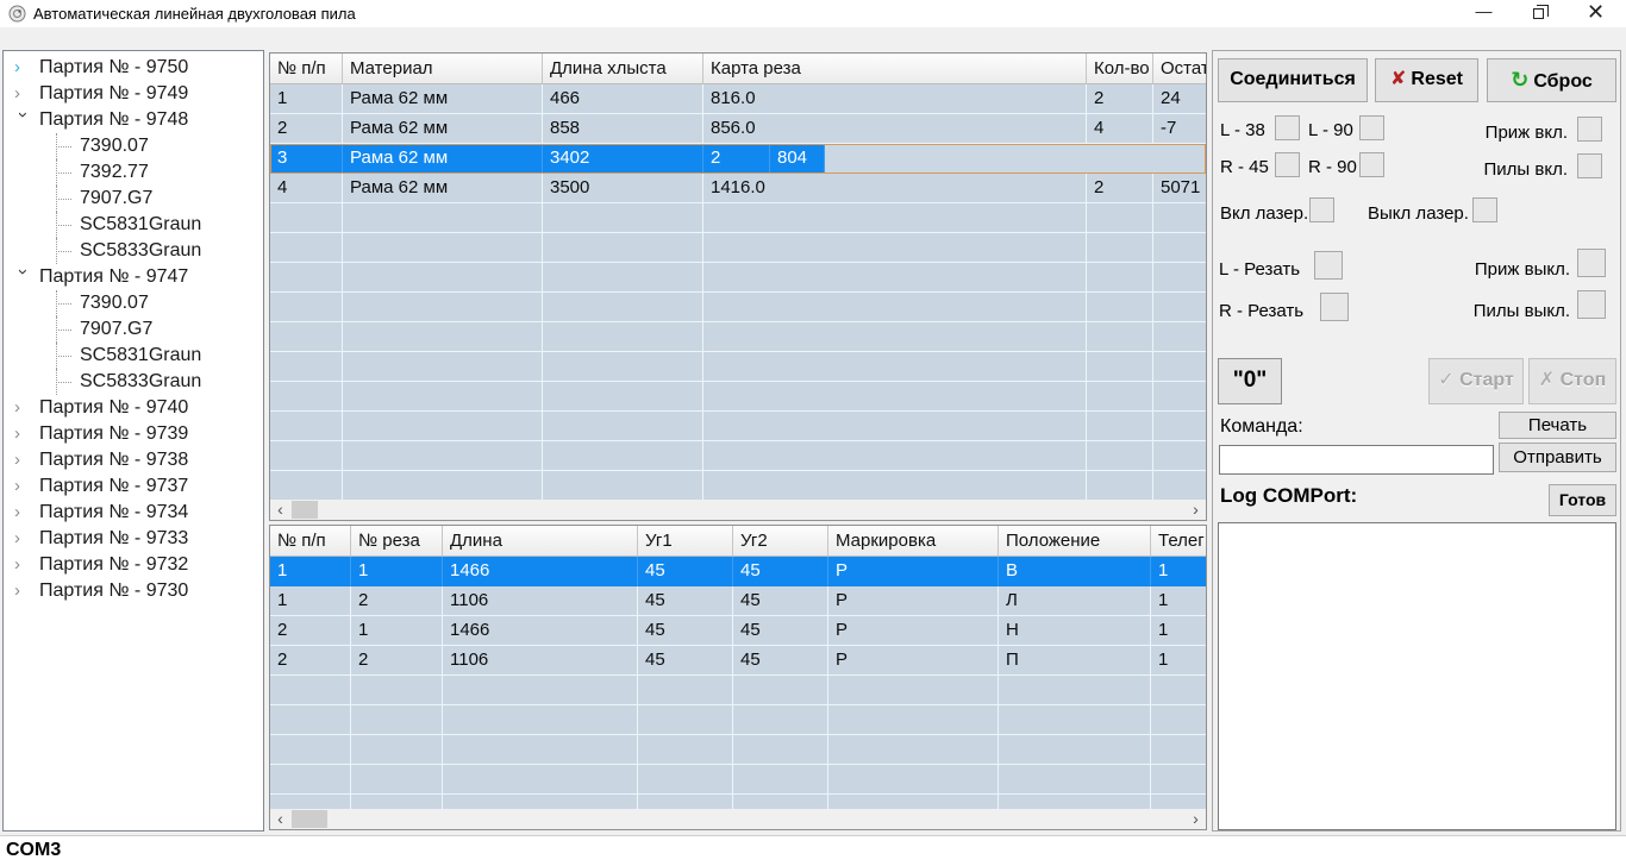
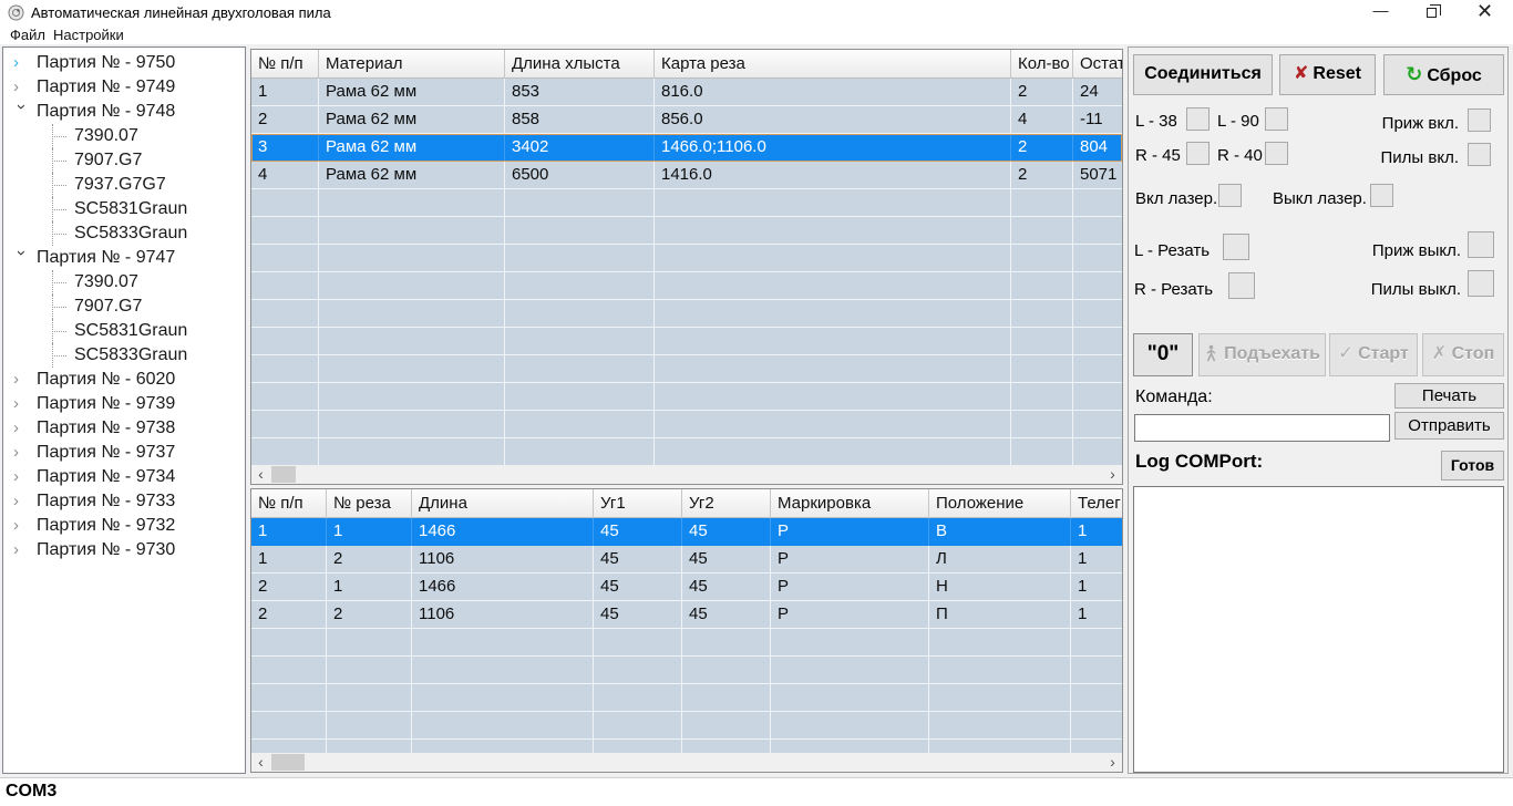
  Автоматическая линейная двухголовая пила
  —
  ✕
+ Файл
+ Настройки
  ›
  Партия № - 9750
  ›
  Партия № - 9749
  Партия № - 9748
  7390.07
- 7392.77
  7907.G7
+ 7937.G7G7
  SC5831Graun
  SC5833Graun
  Партия № - 9747
  7390.07
  7907.G7
  SC5831Graun
  SC5833Graun
  ›
- Партия № - 9740
+ Партия № - 6020
  ›
  Партия № - 9739
  ›
  Партия № - 9738
  ›
  Партия № - 9737
  ›
  Партия № - 9734
  ›
  Партия № - 9733
  ›
  Партия № - 9732
  ›
  Партия № - 9730
  № п/п
  Материал
  Длина хлыста
  Карта реза
  Кол-во
  Остат
  1
  Рама 62 мм
- 466
+ 853
  816.0
  2
  24
  2
  Рама 62 мм
  858
  856.0
  4
- -7
+ -11
  3
  Рама 62 мм
  3402
+ 1466.0;1106.0
  2
  804
  4
  Рама 62 мм
- 3500
+ 6500
  1416.0
  2
  5071
  ‹
  ›
  № п/п
  № реза
  Длина
  Уг1
  Уг2
  Маркировка
  Положение
  Телег
  1
  1
  1466
  45
  45
  Р
  В
  1
  1
  2
  1106
  45
  45
  Р
  Л
  1
  2
  1
  1466
  45
  45
  Р
  Н
  1
  2
  2
  1106
  45
  45
  Р
  П
  1
  ‹
  ›
  Соединиться
  ✘ Reset
  ↻ Сброс
  L - 38
  L - 90
  Приж вкл.
  R - 45
- R - 90
+ R - 40
  Пилы вкл.
  Вкл лазер.
  Выкл лазер.
  L - Резать
  Приж выкл.
  R - Резать
  Пилы выкл.
  "0"
+ Подъехать
  ✓ Старт
  ✗ Стоп
  Команда:
  Печать
  Отправить
  Log COMPort:
  Готов
  COM3
